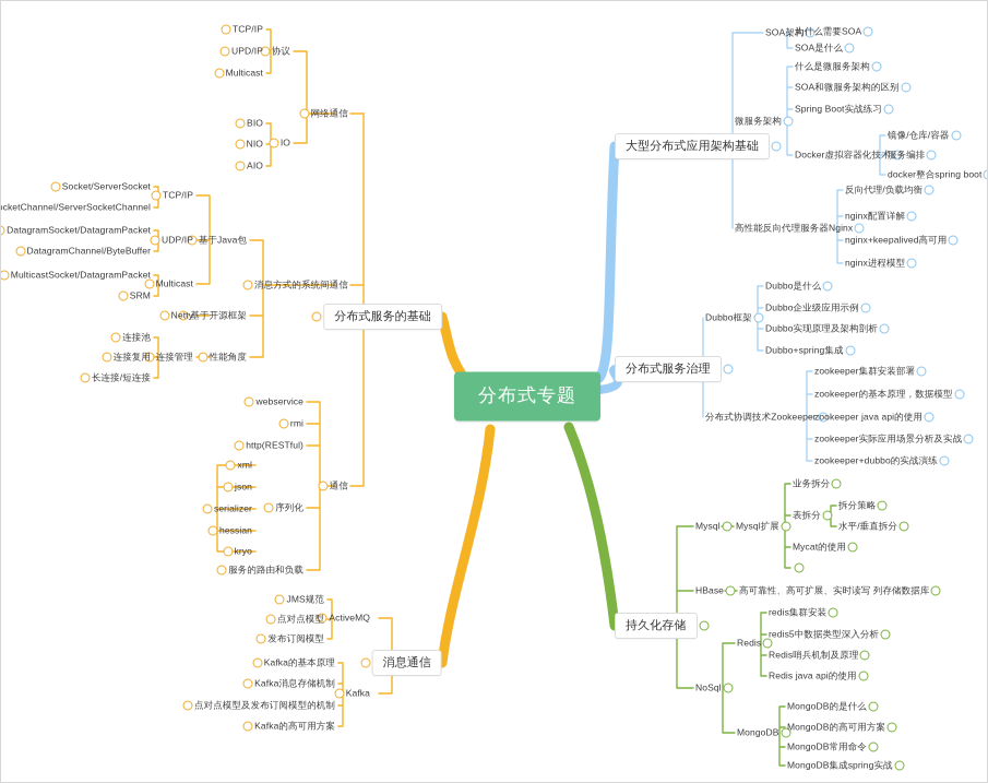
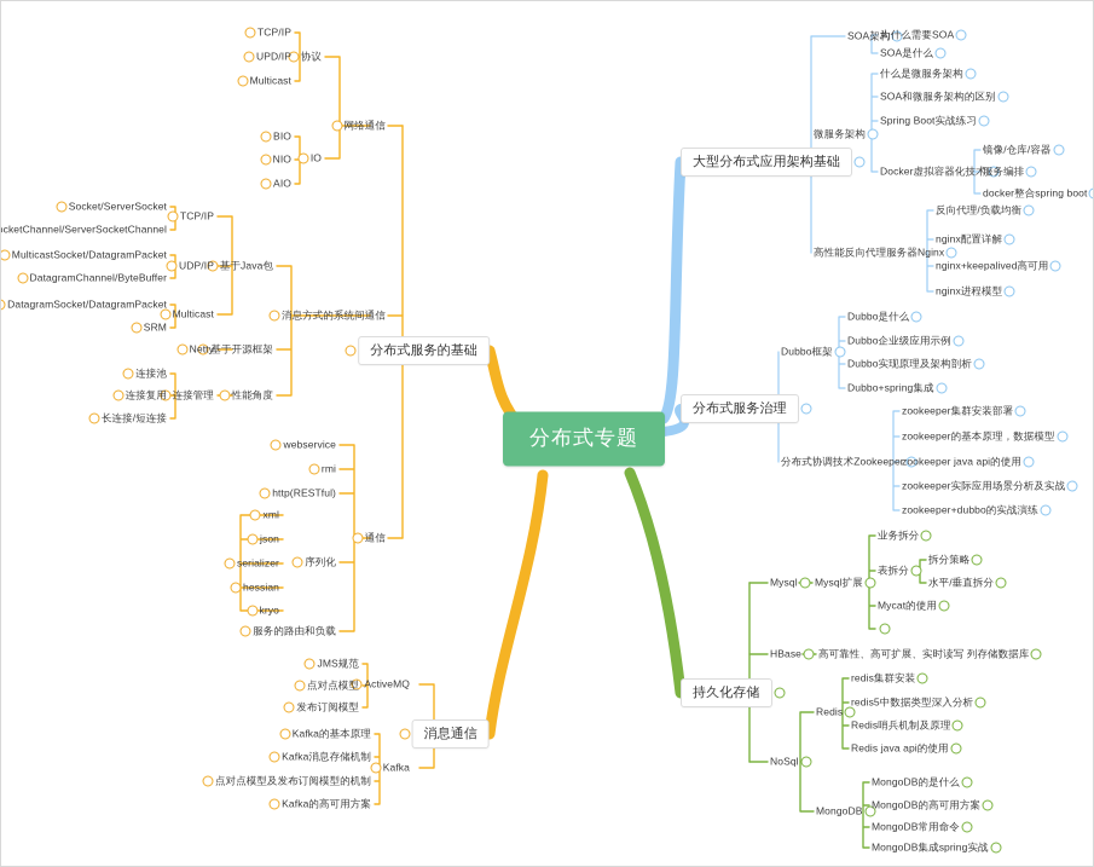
  分布式专题
  大型分布式应用架构基础
  SOA架构
  为什么需要SOA
  SOA是什么
  微服务架构
  什么是微服务架构
  SOA和微服务架构的区别
  Spring Boot实战练习
  Docker虚拟容器化技术
  镜像/仓库/容器
  服务编排
  docker整合spring boot
  高性能反向代理服务器Nginx
  反向代理/负载均衡
  nginx配置详解
  nginx+keepalived高可用
  nginx进程模型
  分布式服务治理
  Dubbo框架
  Dubbo是什么
  Dubbo企业级应用示例
  Dubbo实现原理及架构剖析
  Dubbo+spring集成
  分布式协调技术Zookeeper
  zookeeper集群安装部署
  zookeeper的基本原理，数据模型
  zookeeper java api的使用
  zookeeper实际应用场景分析及实战
  zookeeper+dubbo的实战演练
  持久化存储
  Mysql
  Mysql扩展
  业务拆分
  表拆分
  拆分策略
  水平/垂直拆分
  Mycat的使用
  HBase
  高可靠性、高可扩展、实时读写 列存储数据库
  NoSql
  Redis
  redis集群安装
  redis5中数据类型深入分析
  Redis哨兵机制及原理
  Redis java api的使用
  MongoDB
  MongoDB的是什么
  MongoDB的高可用方案
  MongoDB常用命令
  MongoDB集成spring实战
  分布式服务的基础
  网络通信
  协议
  TCP/IP
  UPD/IP
  Multicast
  IO
  BIO
  NIO
  AIO
  消息方式的系统间通信
  基于Java包
  TCP/IP
  Socket/ServerSocket
  ocketChannel/ServerSocketChannel
  UDP/IP
- DatagramSocket/DatagramPacket
+ MulticastSocket/DatagramPacket
  DatagramChannel/ByteBuffer
  Multicast
- MulticastSocket/DatagramPacket
+ DatagramSocket/DatagramPacket
  SRM
  基于开源框架
  Netty
  性能角度
  连接管理
  连接池
  连接复用
  长连接/短连接
  通信
  webservice
  rmi
  http(RESTful)
  序列化
  xml
  json
  serializer
  hessian
  kryo
  服务的路由和负载
  消息通信
  ActiveMQ
  JMS规范
  点对点模型
  发布订阅模型
  Kafka
  Kafka的基本原理
  Kafka消息存储机制
  点对点模型及发布订阅模型的机制
  Kafka的高可用方案
